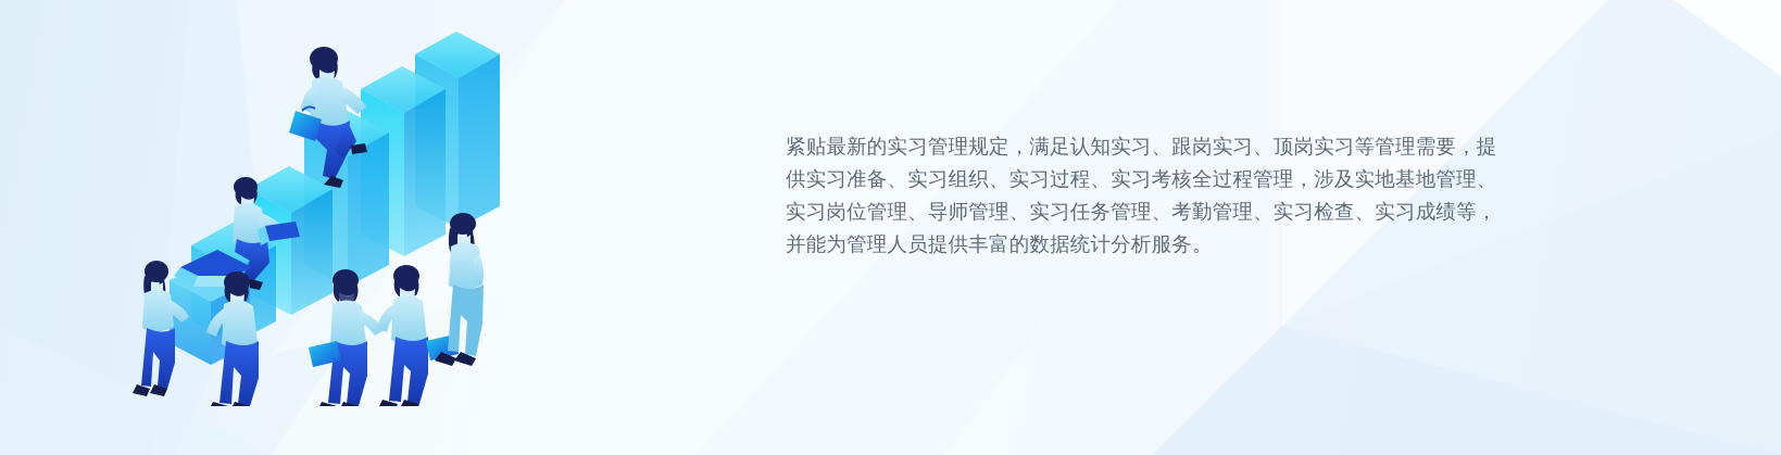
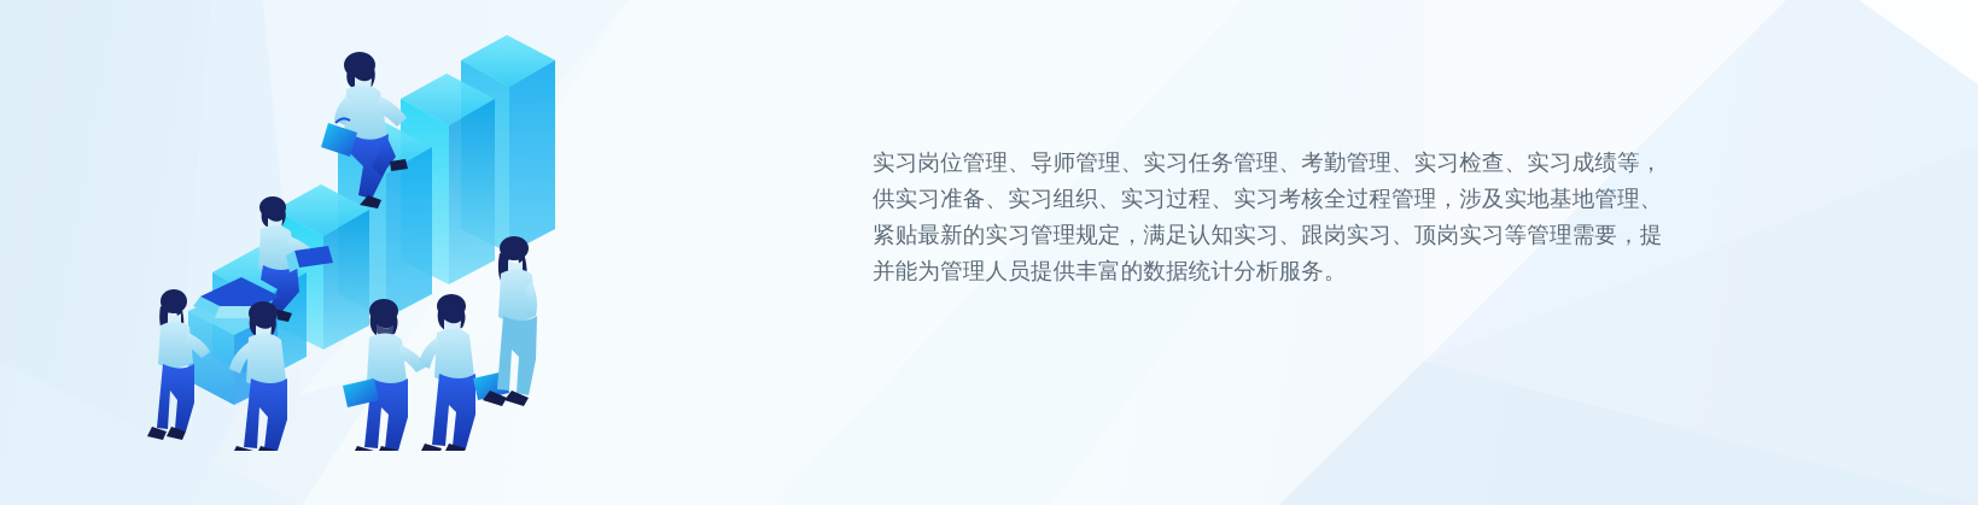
- 紧贴最新的实习管理规定，满足认知实习、跟岗实习、顶岗实习等管理需要，提
+ 实习岗位管理、导师管理、实习任务管理、考勤管理、实习检查、实习成绩等，
  供实习准备、实习组织、实习过程、实习考核全过程管理，涉及实地基地管理、
- 实习岗位管理、导师管理、实习任务管理、考勤管理、实习检查、实习成绩等，
+ 紧贴最新的实习管理规定，满足认知实习、跟岗实习、顶岗实习等管理需要，提
  并能为管理人员提供丰富的数据统计分析服务。
